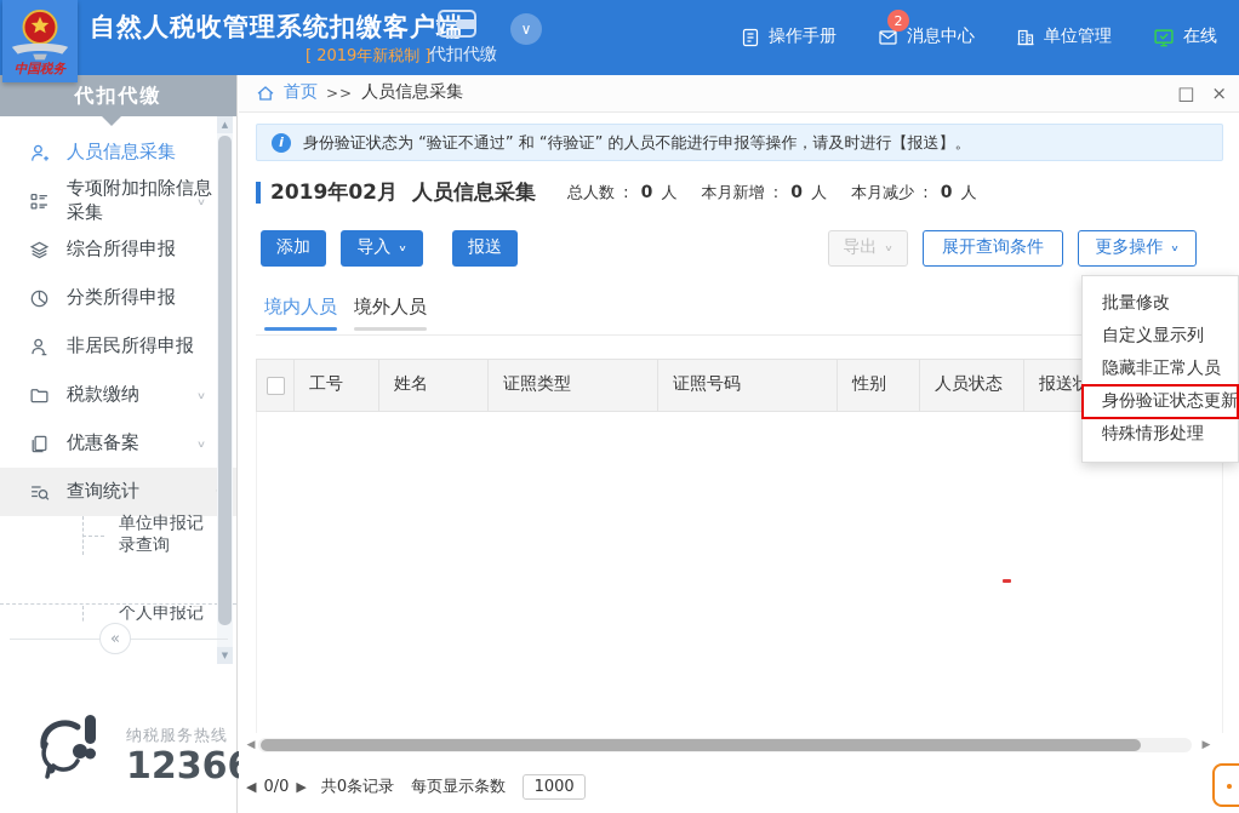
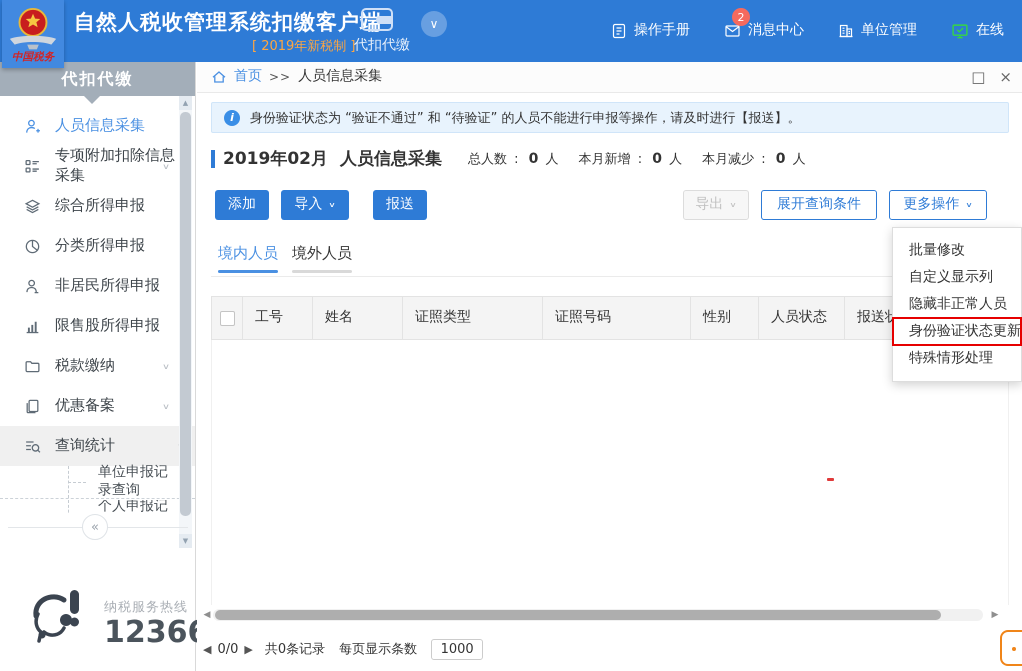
  中国税务
  自然人税收管理系统扣缴客户端
  [ 2019年新税制 ]
  代扣代缴
  ∨
  操作手册
  2
  消息中心
  单位管理
  在线
  代扣代缴
  人员信息采集
  专项附加扣除信息采集
  ∨
  综合所得申报
  分类所得申报
  非居民所得申报
+ 限售股所得申报
  税款缴纳
  ∨
  优惠备案
  ∨
  查询统计
  单位申报记录查询
  ▲
  ▼
  «
  纳税服务热线
  1236
  首页
  >>
  人员信息采集
  □
  ×
  i
  身份验证状态为 “验证不通过” 和 “待验证” 的人员不能进行申报等操作，请及时进行【报送】。
  2019年02月
  人员信息采集
  总人数 : 0 人
  本月新增 : 0 人
  本月减少 : 0 人
  添加
  导入
  报送
  导出
  展开查询条件
  更多操作
  境内人员
  境外人员
  工号
  姓名
  证照类型
  证照号码
  性别
  人员状态
  ◀
  ▶
  ◀
  0/0
  ▶
  共0条记录
  每页显示条数
  1000
  批量修改
  自定义显示列
  隐藏非正常人员
  身份验证状态更新
  特殊情形处理
